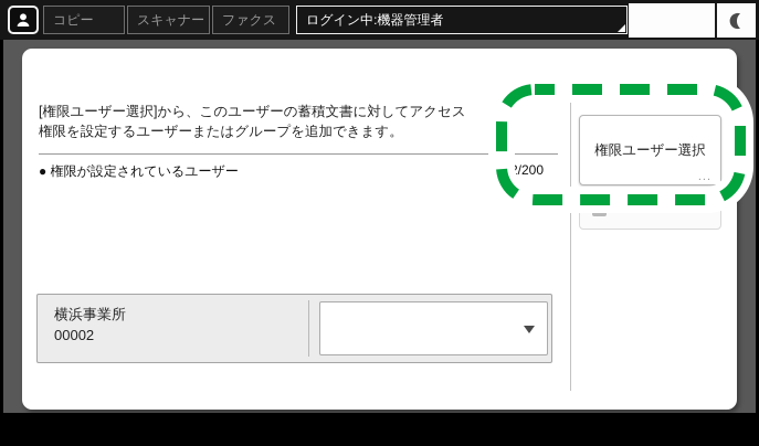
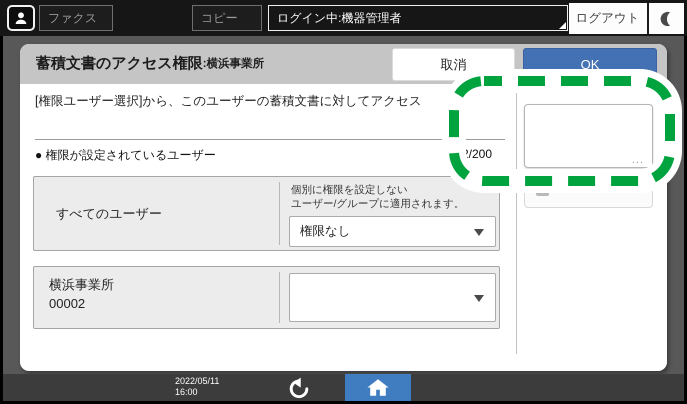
- コピー
+ ファクス
- スキャナー
- ファクス
+ コピー
  ログイン中:機器管理者
+ ログアウト
+ 蓄積文書のアクセス権限
+ :横浜事業所
+ 取消
+ OK
  [権限ユーザー選択]から、このユーザーの蓄積文書に対してアクセス
- 権限を設定するユーザーまたはグループを追加できます。
  ● 権限が設定されているユーザー
  /200
+ すべてのユーザー
+ 個別に権限を設定しない
+ ユーザー/グループに適用されます。
+ 権限なし
  横浜事業所
  00002
- 権限ユーザー選択
  ...
+ 2022/05/11
+ 16:00
